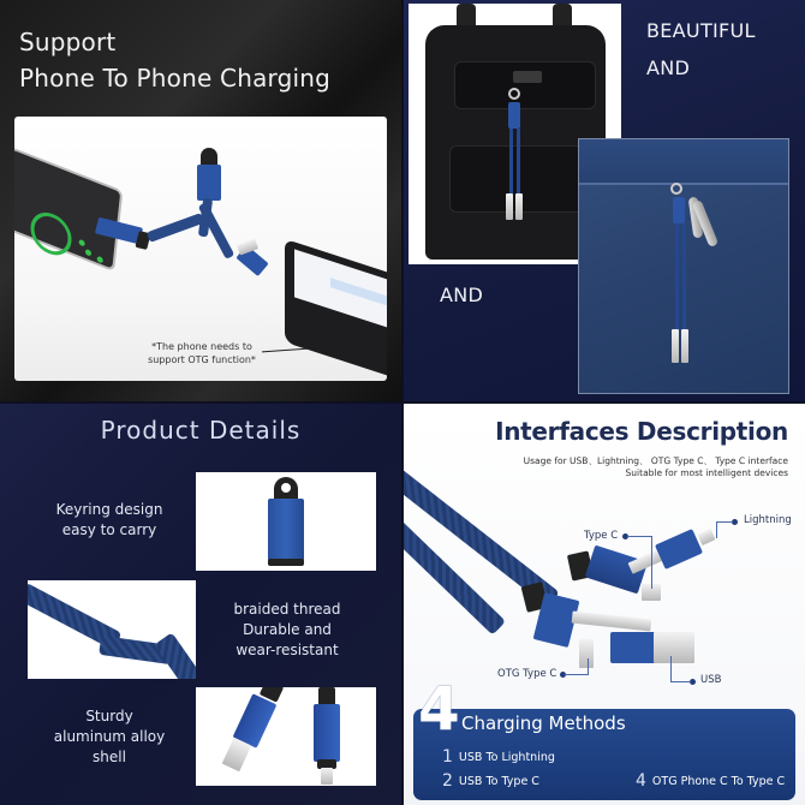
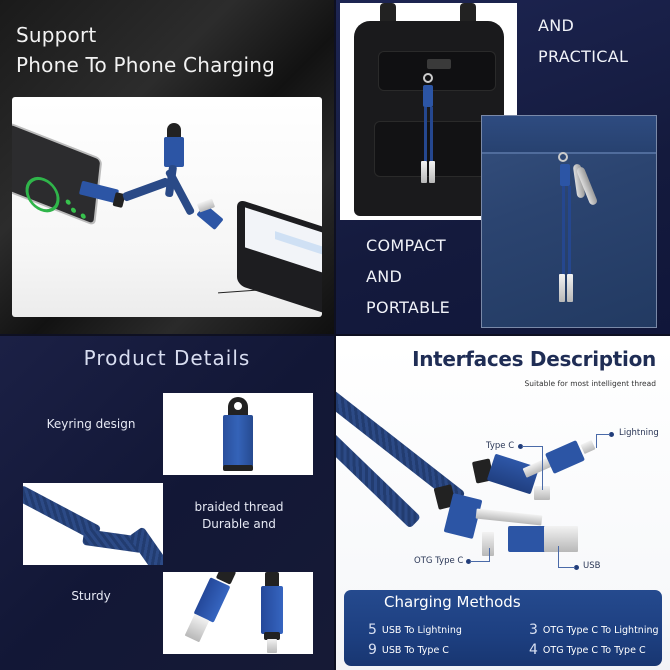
  Support
  Phone To Phone Charging
- *The phone needs to
- support OTG function*
- BEAUTIFUL
  AND
+ PRACTICAL
+ COMPACT
  AND
+ PORTABLE
  Product Details
  Keyring design
- easy to carry
  braided thread
  Durable and
- wear-resistant
  Sturdy
- aluminum alloy
- shell
  Interfaces Description
- Usage for USB、Lightning、 OTG Type C、 Type C interface
- Suitable for most intelligent devices
+ Suitable for most intelligent thread
  Type C
  Lightning
  OTG Type C
  USB
- 4
  Charging Methods
- 1 USB To Lightning
+ 5 USB To Lightning
- 2 USB To Type C
+ 9 USB To Type C
+ 3 OTG Type C To Lightning
- 4 OTG Phone C To Type C
+ 4 OTG Type C To Type C
